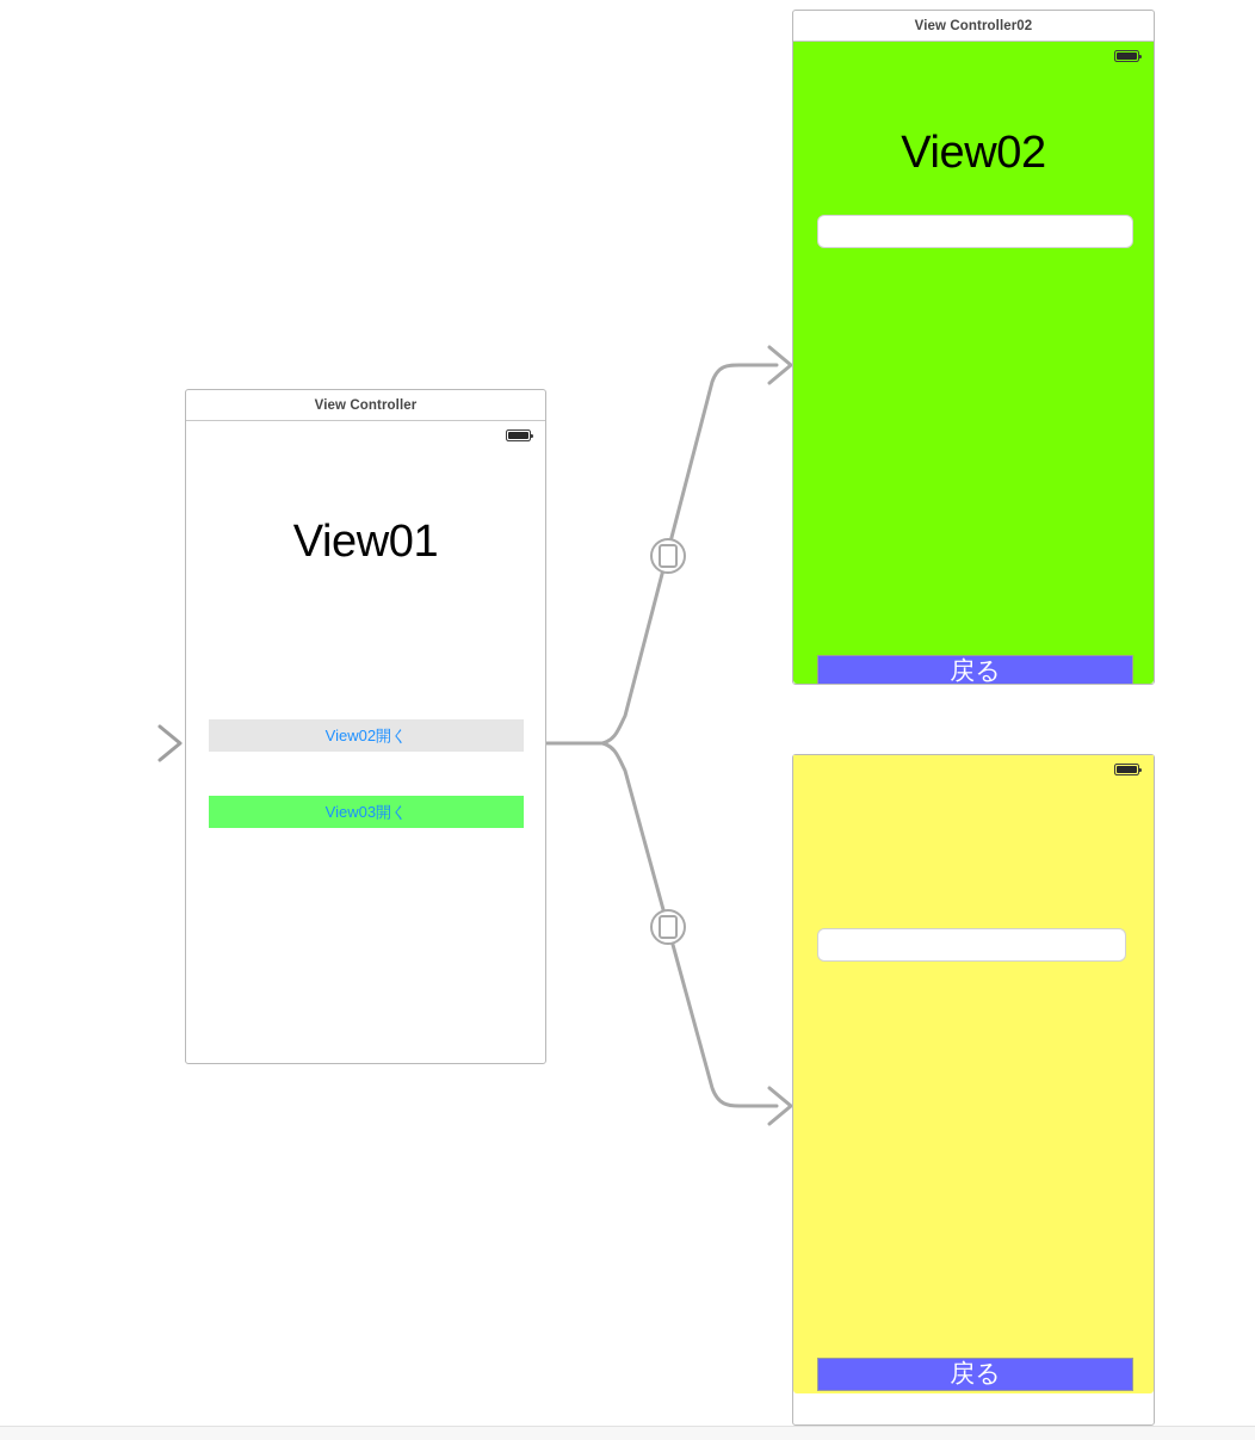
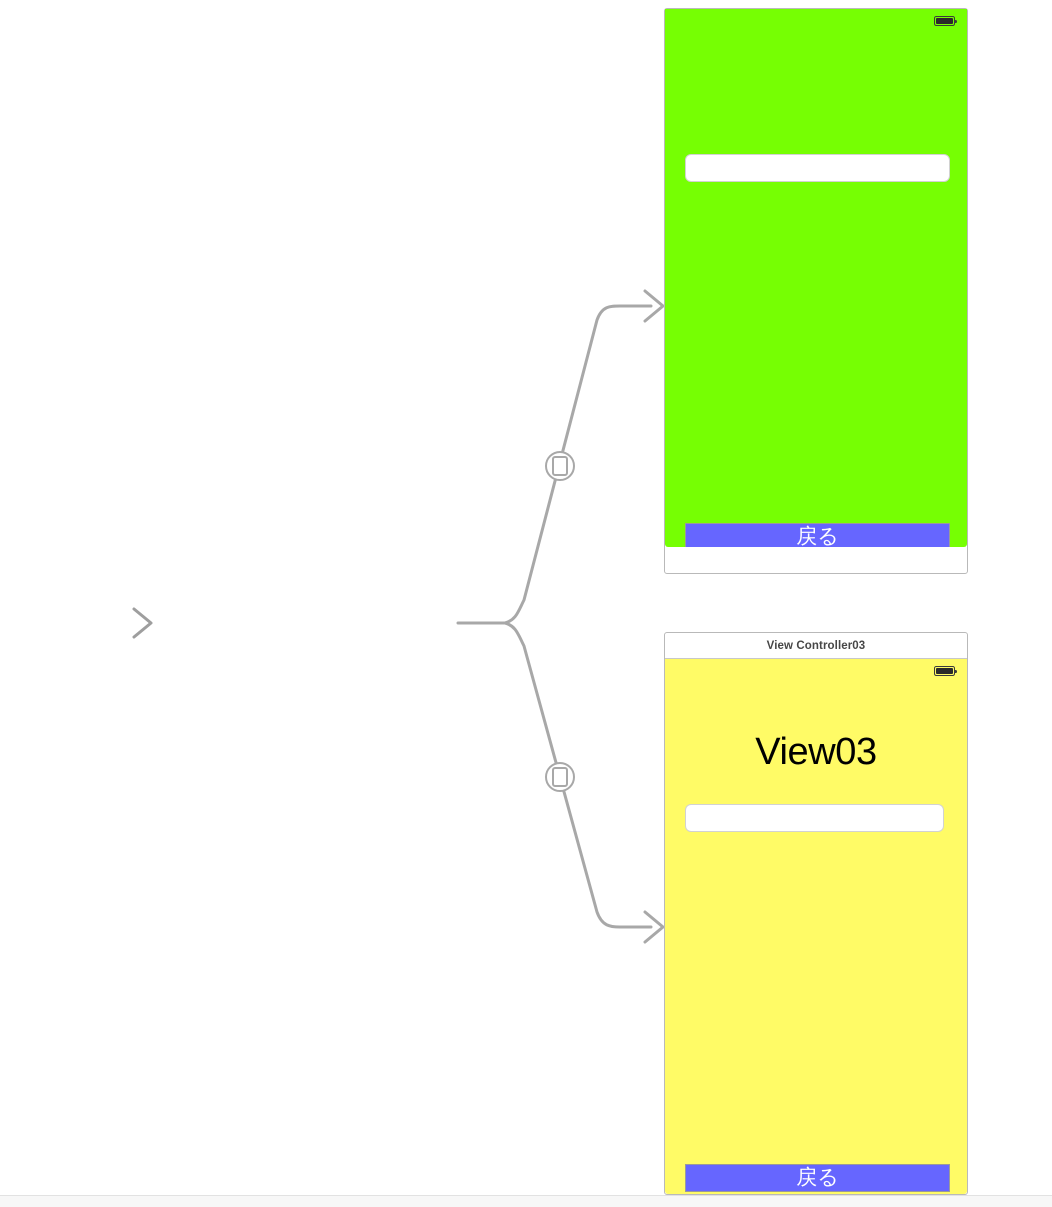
- View Controller
- View01
- View02開く
- View03開く
- View Controller02
- View02
  戻る
+ View Controller03
+ View03
  戻る
